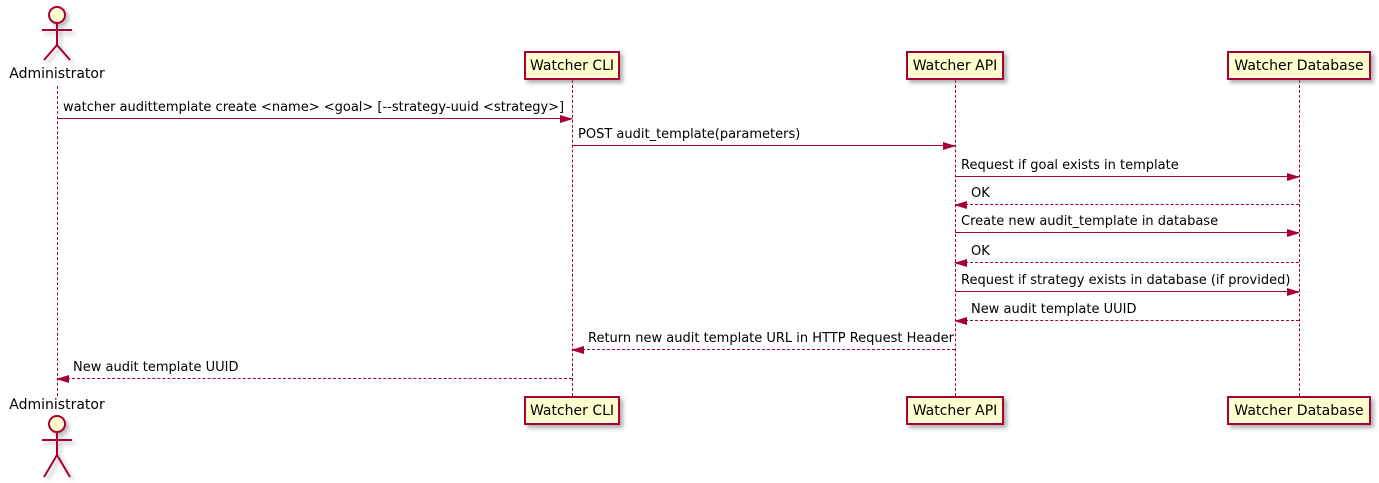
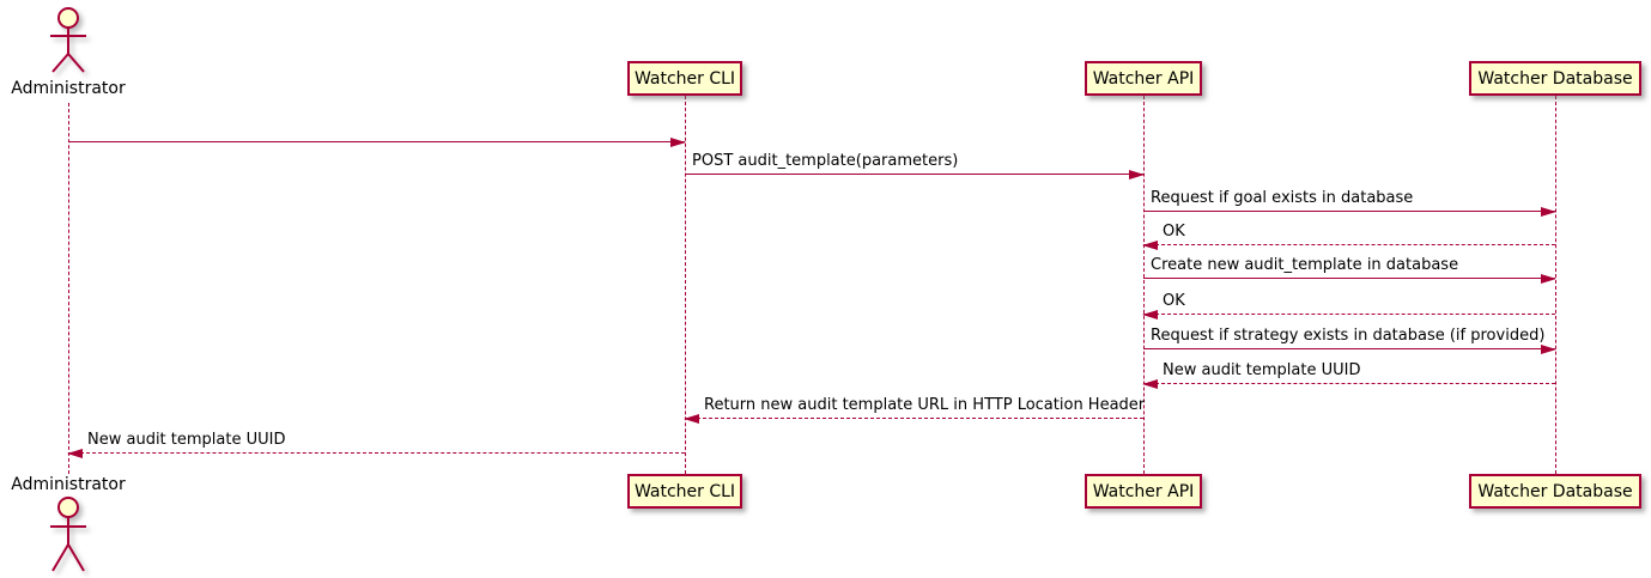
  Administrator
  Watcher CLI
  Watcher API
  Watcher Database
- watcher audittemplate create <name> <goal> [--strategy-uuid <strategy>]
  POST audit_template(parameters)
- Request if goal exists in template
+ Request if goal exists in database
  OK
  Create new audit_template in database
  OK
  Request if strategy exists in database (if provided)
  New audit template UUID
- Return new audit template URL in HTTP Request Header
+ Return new audit template URL in HTTP Location Header
  New audit template UUID
  Watcher CLI
  Watcher API
  Watcher Database
  Administrator
